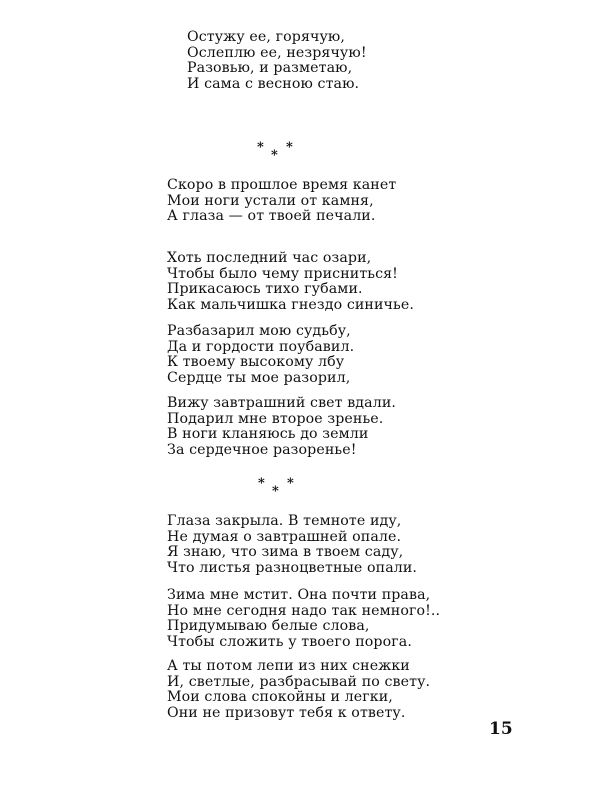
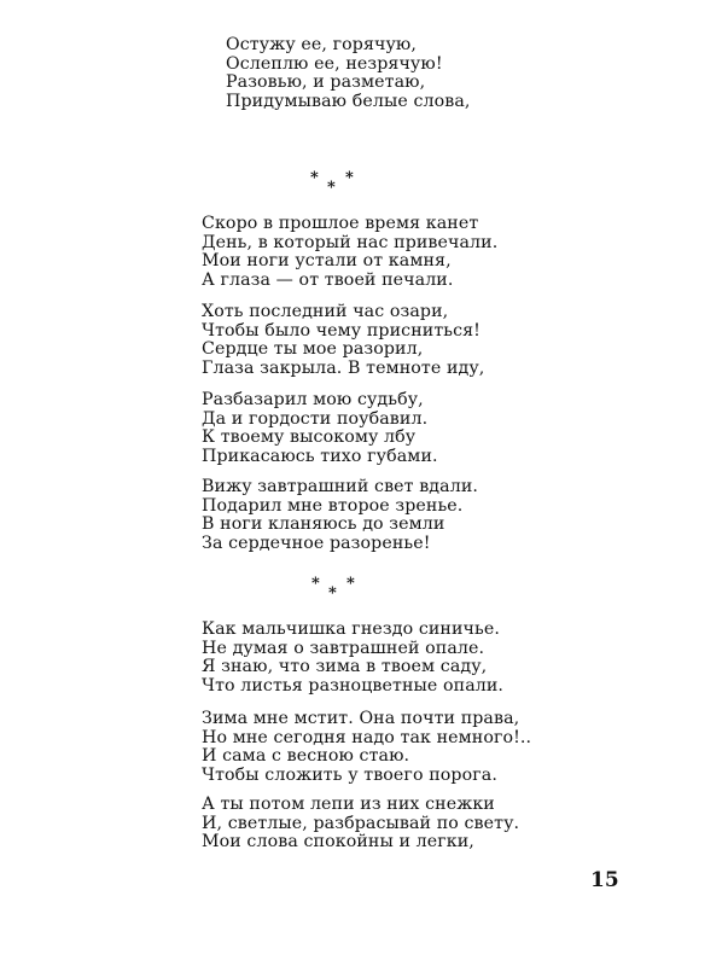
  Остужу ее, горячую,
  Ослеплю ее, незрячую!
  Разовью, и разметаю,
- И сама с весною стаю.
+ Придумываю белые слова,
  *
  *
  *
  Скоро в прошлое время канет
+ День, в который нас привечали.
  Мои ноги устали от камня,
  А глаза — от твоей печали.
  Хоть последний час озари,
  Чтобы было чему присниться!
- Прикасаюсь тихо губами.
+ Сердце ты мое разорил,
- Как мальчишка гнездо синичье.
+ Глаза закрыла. В темноте иду,
  Разбазарил мою судьбу,
  Да и гордости поубавил.
  К твоему высокому лбу
- Сердце ты мое разорил,
+ Прикасаюсь тихо губами.
  Вижу завтрашний свет вдали.
  Подарил мне второе зренье.
  В ноги кланяюсь до земли
  За сердечное разоренье!
  *
  *
  *
- Глаза закрыла. В темноте иду,
+ Как мальчишка гнездо синичье.
  Не думая о завтрашней опале.
  Я знаю, что зима в твоем саду,
  Что листья разноцветные опали.
  Зима мне мстит. Она почти права,
  Но мне сегодня надо так немного!..
- Придумываю белые слова,
+ И сама с весною стаю.
  Чтобы сложить у твоего порога.
  А ты потом лепи из них снежки
  И, светлые, разбрасывай по свету.
  Мои слова спокойны и легки,
- Они не призовут тебя к ответу.
  15
